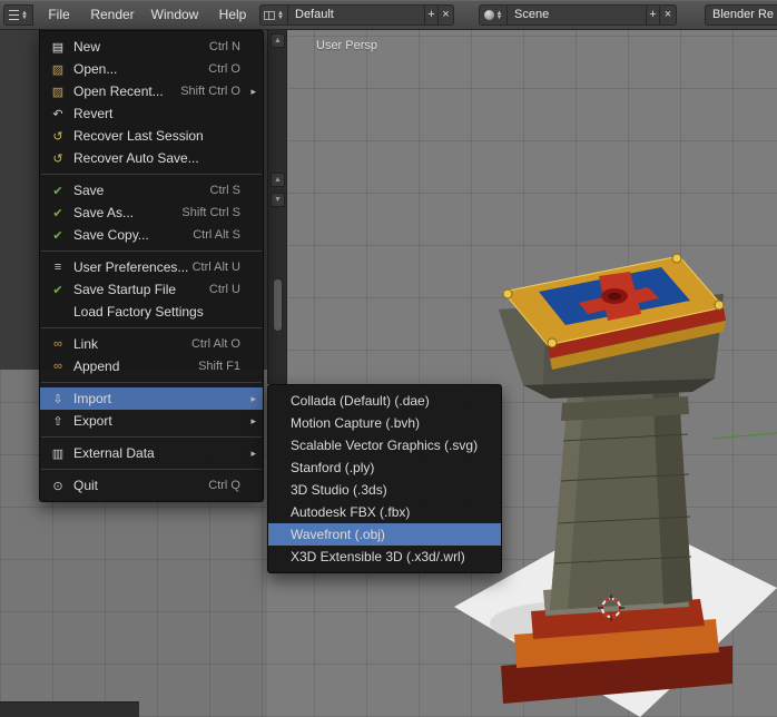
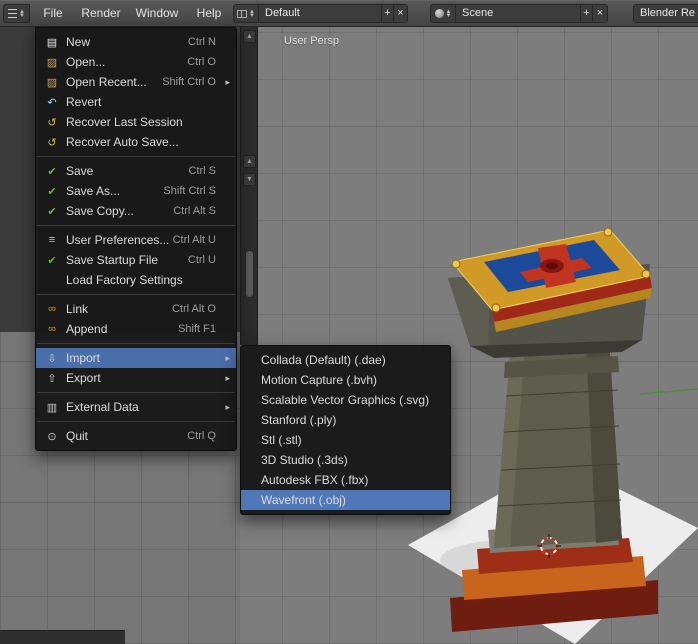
  User Persp
  File
  Render
  Window
  Help
  Default
  +
  ×
  Scene
  +
  ×
  Blender Re
  ▤
  New
  Ctrl N
  ▨
  Open...
  Ctrl O
  ▨
  Open Recent...
  Shift Ctrl O
  ▸
  ↶
  Revert
  ↺
  Recover Last Session
  ↺
  Recover Auto Save...
  ✔
  Save
  Ctrl S
  ✔
  Save As...
  Shift Ctrl S
  ✔
  Save Copy...
  Ctrl Alt S
  ≡
  User Preferences...
  Ctrl Alt U
  ✔
  Save Startup File
  Ctrl U
  Load Factory Settings
  ∞
  Link
  Ctrl Alt O
  ∞
  Append
  Shift F1
  ⇩
  Import
  ▸
  ⇧
  Export
  ▸
  ▥
  External Data
  ▸
  ⊙
  Quit
  Ctrl Q
  Collada (Default) (.dae)
  Motion Capture (.bvh)
  Scalable Vector Graphics (.svg)
  Stanford (.ply)
+ Stl (.stl)
  3D Studio (.3ds)
  Autodesk FBX (.fbx)
  Wavefront (.obj)
- X3D Extensible 3D (.x3d/.wrl)
